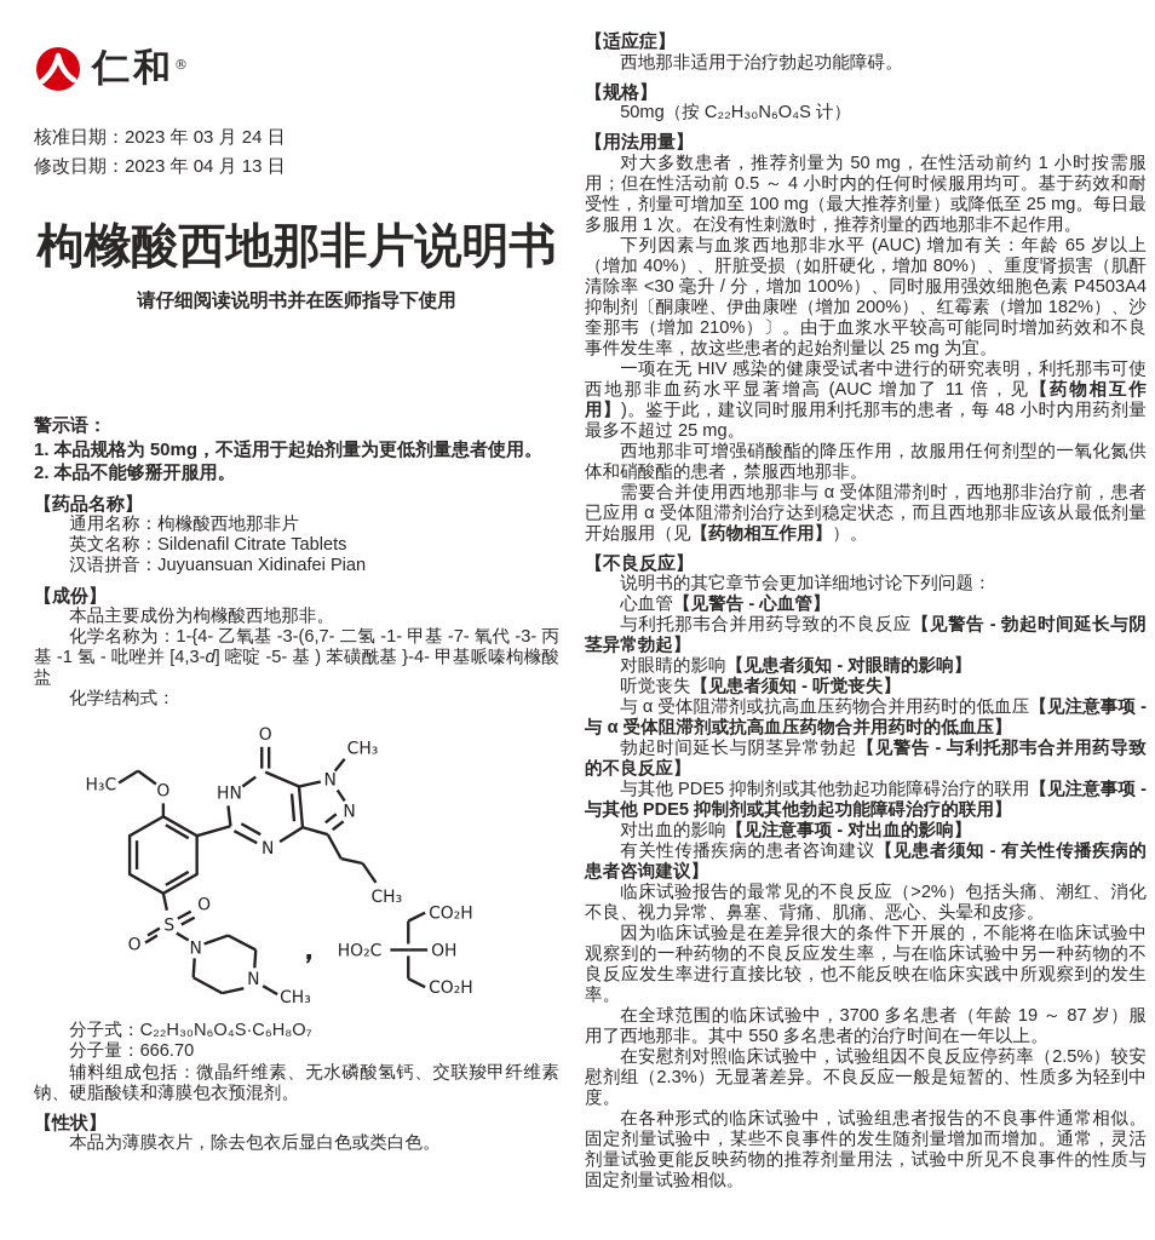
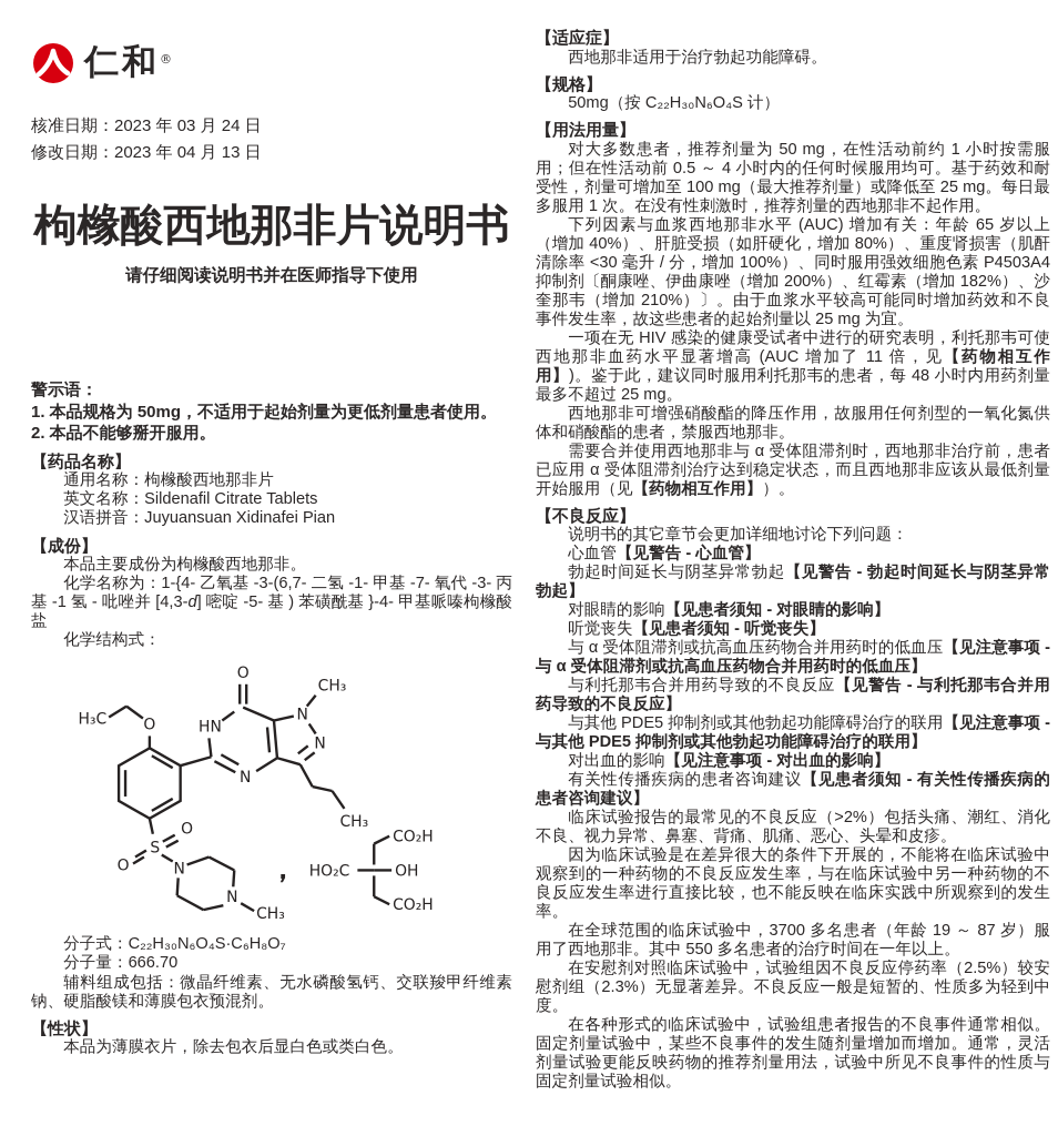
  仁和®
  核准日期：2023 年 03 月 24 日
  修改日期：2023 年 04 月 13 日
  枸橼酸西地那非片说明书
  请仔细阅读说明书并在医师指导下使用
  警示语：
  1. 本品规格为 50mg，不适用于起始剂量为更低剂量患者使用。
  2. 本品不能够掰开服用。
  【药品名称】
  通用名称：枸橼酸西地那非片
  英文名称：Sildenafil Citrate Tablets
  汉语拼音：Juyuansuan Xidinafei Pian
  【成份】
  本品主要成份为枸橼酸西地那非。
  化学名称为：1-{4- 乙氧基 -3-(6,7- 二氢 -1- 甲基 -7- 氧代 -3- 丙基 -1 氢 - 吡唑并 [4,3-d] 嘧啶 -5- 基 ) 苯磺酰基 }-4- 甲基哌嗪枸橼酸盐
  化学结构式：
  O
  H₃C
  HN
  O
  N
  N
  CH₃
  N
  CH₃
  S
  O
  O
  N
  N
  CH₃
  ，
  HO₂C
  OH
  CO₂H
  CO₂H
  分子式：C₂₂H₃₀N₆O₄S·C₆H₈O₇
  分子量：666.70
  辅料组成包括：微晶纤维素、无水磷酸氢钙、交联羧甲纤维素钠、硬脂酸镁和薄膜包衣预混剂。
  【性状】
  本品为薄膜衣片，除去包衣后显白色或类白色。
  【适应症】
  西地那非适用于治疗勃起功能障碍。
  【规格】
  50mg（按 C₂₂H₃₀N₆O₄S 计）
  【用法用量】
  对大多数患者，推荐剂量为 50 mg，在性活动前约 1 小时按需服用；但在性活动前 0.5 ～ 4 小时内的任何时候服用均可。基于药效和耐受性，剂量可增加至 100 mg（最大推荐剂量）或降低至 25 mg。每日最多服用 1 次。在没有性刺激时，推荐剂量的西地那非不起作用。
  下列因素与血浆西地那非水平 (AUC) 增加有关：年龄 65 岁以上（增加 40%）、肝脏受损（如肝硬化，增加 80%）、重度肾损害（肌酐清除率 <30 毫升 / 分，增加 100%）、同时服用强效细胞色素 P4503A4 抑制剂〔酮康唑、伊曲康唑（增加 200%）、红霉素（增加 182%）、沙奎那韦（增加 210%）〕。由于血浆水平较高可能同时增加药效和不良事件发生率，故这些患者的起始剂量以 25 mg 为宜。
  一项在无 HIV 感染的健康受试者中进行的研究表明，利托那韦可使西地那非血药水平显著增高 (AUC 增加了 11 倍，见【药物相互作用】)。鉴于此，建议同时服用利托那韦的患者，每 48 小时内用药剂量最多不超过 25 mg。
  西地那非可增强硝酸酯的降压作用，故服用任何剂型的一氧化氮供体和硝酸酯的患者，禁服西地那非。
  需要合并使用西地那非与 α 受体阻滞剂时，西地那非治疗前，患者已应用 α 受体阻滞剂治疗达到稳定状态，而且西地那非应该从最低剂量开始服用（见【药物相互作用】）。
  【不良反应】
  说明书的其它章节会更加详细地讨论下列问题：
  心血管【见警告 - 心血管】
- 与利托那韦合并用药导致的不良反应【见警告 - 勃起时间延长与阴茎异常勃起】
+ 勃起时间延长与阴茎异常勃起【见警告 - 勃起时间延长与阴茎异常勃起】
  对眼睛的影响【见患者须知 - 对眼睛的影响】
  听觉丧失【见患者须知 - 听觉丧失】
  与 α 受体阻滞剂或抗高血压药物合并用药时的低血压【见注意事项 - 与 α 受体阻滞剂或抗高血压药物合并用药时的低血压】
- 勃起时间延长与阴茎异常勃起【见警告 - 与利托那韦合并用药导致的不良反应】
+ 与利托那韦合并用药导致的不良反应【见警告 - 与利托那韦合并用药导致的不良反应】
  与其他 PDE5 抑制剂或其他勃起功能障碍治疗的联用【见注意事项 - 与其他 PDE5 抑制剂或其他勃起功能障碍治疗的联用】
  对出血的影响【见注意事项 - 对出血的影响】
  有关性传播疾病的患者咨询建议【见患者须知 - 有关性传播疾病的患者咨询建议】
  临床试验报告的最常见的不良反应（>2%）包括头痛、潮红、消化不良、视力异常、鼻塞、背痛、肌痛、恶心、头晕和皮疹。
  因为临床试验是在差异很大的条件下开展的，不能将在临床试验中观察到的一种药物的不良反应发生率，与在临床试验中另一种药物的不良反应发生率进行直接比较，也不能反映在临床实践中所观察到的发生率。
  在全球范围的临床试验中，3700 多名患者（年龄 19 ～ 87 岁）服用了西地那非。其中 550 多名患者的治疗时间在一年以上。
  在安慰剂对照临床试验中，试验组因不良反应停药率（2.5%）较安慰剂组（2.3%）无显著差异。不良反应一般是短暂的、性质多为轻到中度。
  在各种形式的临床试验中，试验组患者报告的不良事件通常相似。固定剂量试验中，某些不良事件的发生随剂量增加而增加。通常，灵活剂量试验更能反映药物的推荐剂量用法，试验中所见不良事件的性质与固定剂量试验相似。
